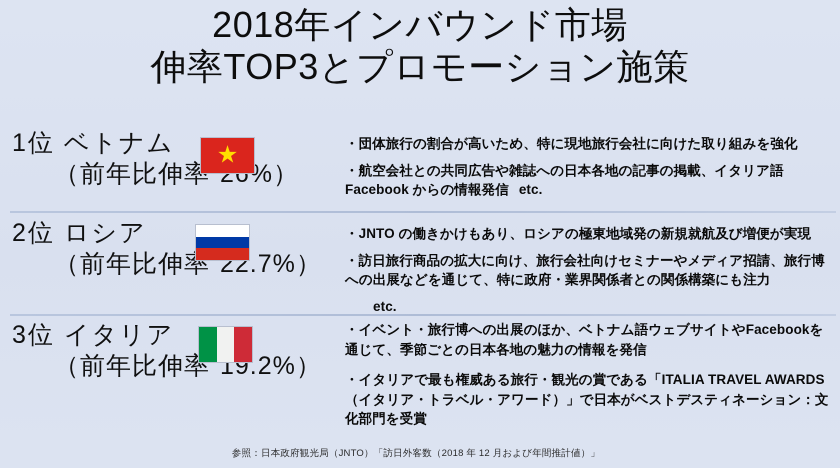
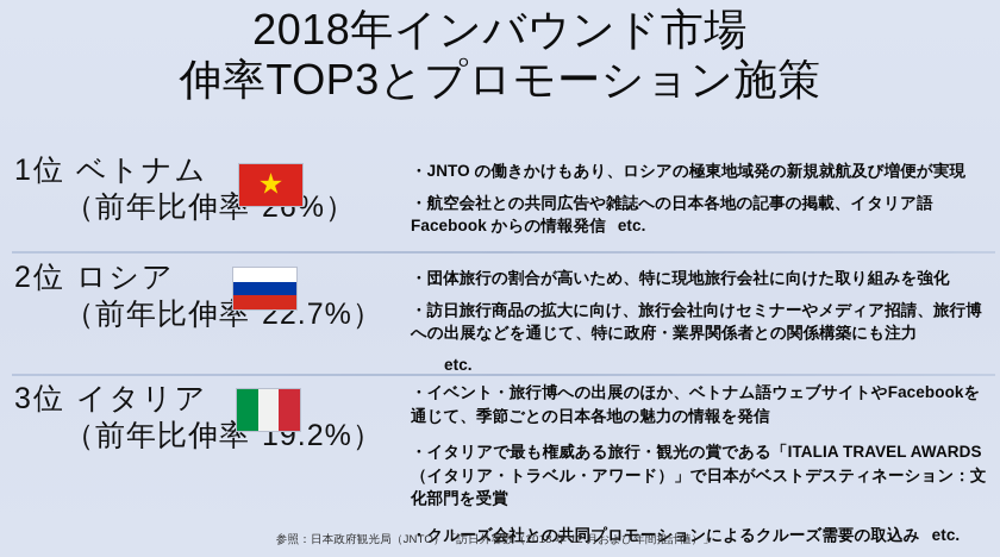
  2018年インバウンド市場
  伸率TOP3とプロモーション施策
  1位 ベトナム
  （前年比伸率 %）
  ★
- ・団体旅行の割合が高いため、特に現地旅行会社に向けた取り組みを強化
+ ・JNTO の働きかけもあり、ロシアの極東地域発の新規就航及び増便が実現
  ・航空会社との共同広告や雑誌への日本各地の記事の掲載、イタリア語Facebook からの情報発信 etc.
  2位 ロシア
  （前年比伸率 22.7%）
- ・JNTO の働きかけもあり、ロシアの極東地域発の新規就航及び増便が実現
+ ・団体旅行の割合が高いため、特に現地旅行会社に向けた取り組みを強化
  ・訪日旅行商品の拡大に向け、旅行会社向けセミナーやメディア招請、旅行博への出展などを通じて、特に政府・業界関係者との関係構築にも注力
  etc.
  3位 イタリア
  （前年比伸率 19.2%）
  ・イベント・旅行博への出展のほか、ベトナム語ウェブサイトやFacebookを通じて、季節ごとの日本各地の魅力の情報を発信
  ・イタリアで最も権威ある旅行・観光の賞である「ITALIA TRAVEL AWARDS（イタリア・トラベル・アワード）」で日本がベストデスティネーション：文化部門を受賞
+ ・クルーズ会社との共同プロモーションによるクルーズ需要の取込み etc.
  参照：日本政府観光局（JNTO）「訪日外客数（2018 年 12 月および年間推計値）」
